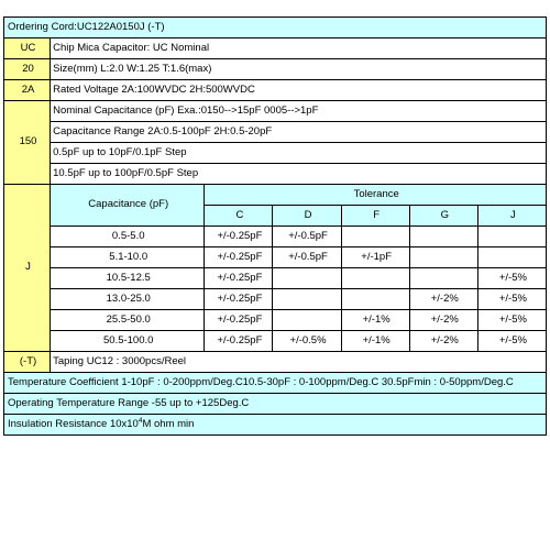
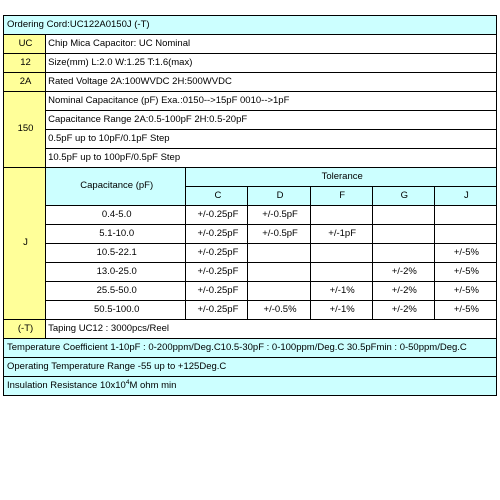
  Ordering Cord:UC122A0150J (-T)
  UC	Chip Mica Capacitor: UC Nominal
- 20	Size(mm) L:2.0 W:1.25 T:1.6(max)
+ 12	Size(mm) L:2.0 W:1.25 T:1.6(max)
  2A	Rated Voltage 2A:100WVDC 2H:500WVDC
- 150	Nominal Capacitance (pF) Exa.:0150-->15pF 0005-->1pF
+ 150	Nominal Capacitance (pF) Exa.:0150-->15pF 0010-->1pF
  Capacitance Range 2A:0.5-100pF 2H:0.5-20pF
  0.5pF up to 10pF/0.1pF Step
  10.5pF up to 100pF/0.5pF Step
  J	Capacitance (pF)	Tolerance
  C	D	F	G	J
- 0.5-5.0	+/-0.25pF	+/-0.5pF
+ 0.4-5.0	+/-0.25pF	+/-0.5pF
  5.1-10.0	+/-0.25pF	+/-0.5pF	+/-1pF
- 10.5-12.5	+/-0.25pF				+/-5%
+ 10.5-22.1	+/-0.25pF				+/-5%
  13.0-25.0	+/-0.25pF			+/-2%	+/-5%
  25.5-50.0	+/-0.25pF		+/-1%	+/-2%	+/-5%
  50.5-100.0	+/-0.25pF	+/-0.5%	+/-1%	+/-2%	+/-5%
  (-T)	Taping UC12 : 3000pcs/Reel
  Temperature Coefficient 1-10pF : 0-200ppm/Deg.C10.5-30pF : 0-100ppm/Deg.C 30.5pFmin : 0-50ppm/Deg.C
  Operating Temperature Range -55 up to +125Deg.C
  Insulation Resistance 10x10 M ohm min
